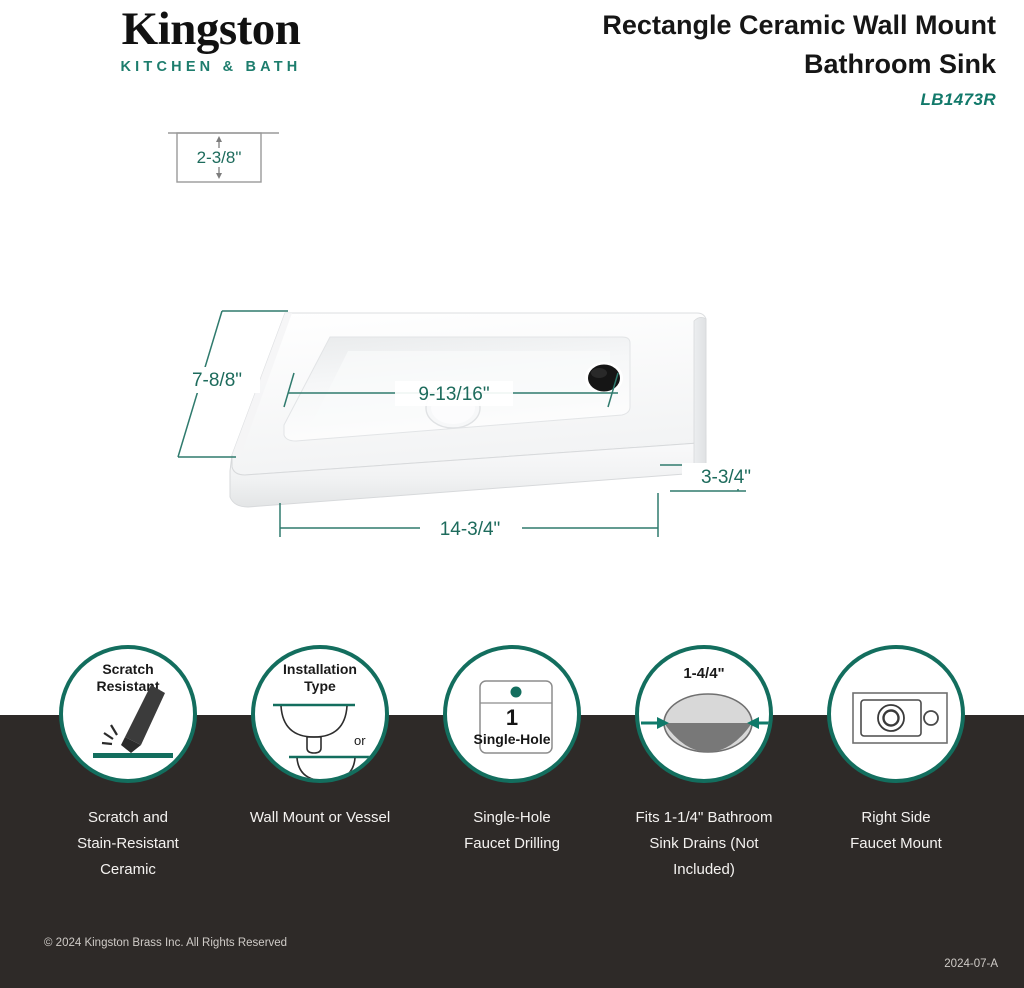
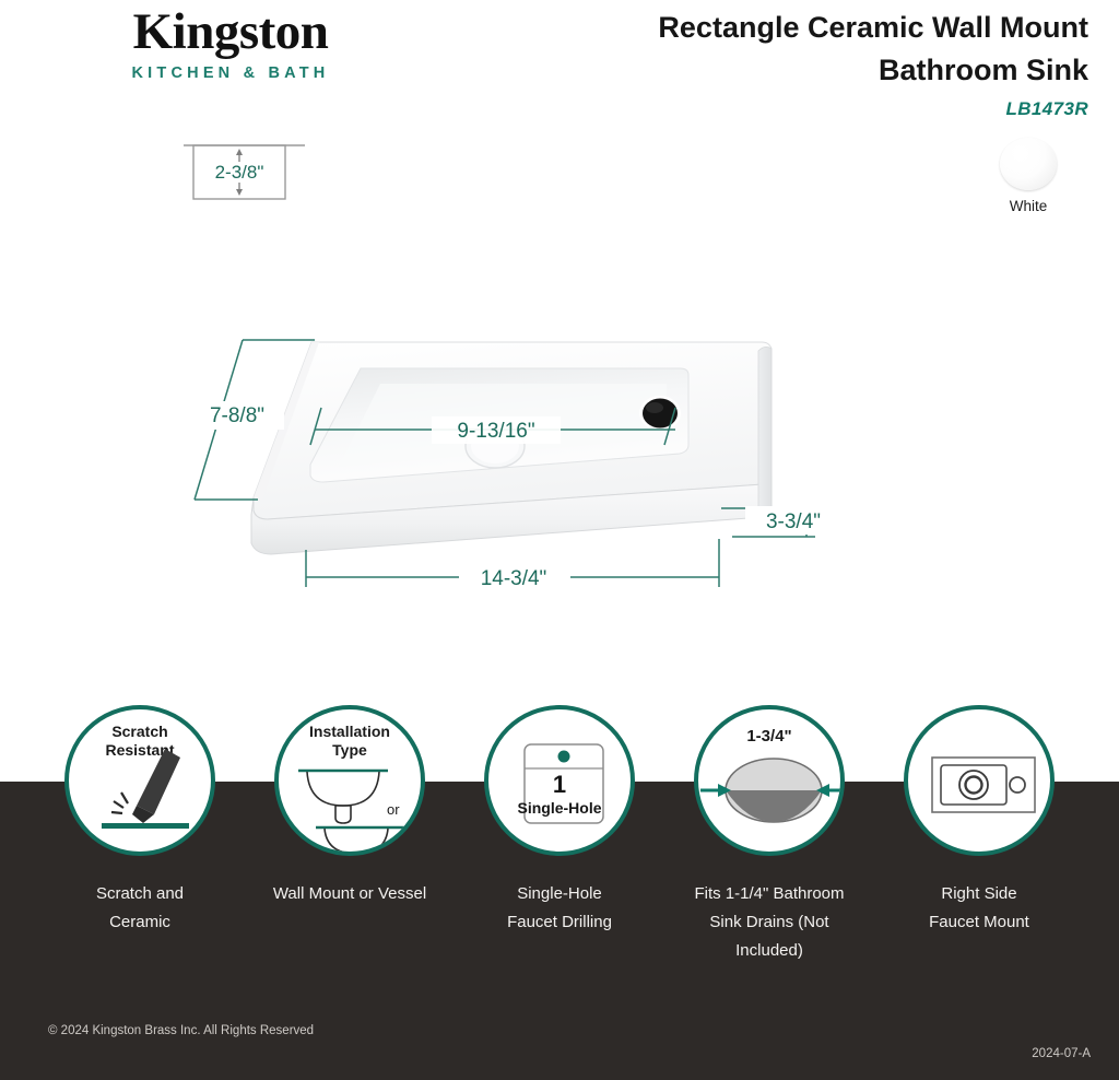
  Kingston
  KITCHEN & BATH
  Rectangle Ceramic Wall Mount
  Bathroom Sink
  LB1473R
+ White
  2-3/8"
  7-8/8"
  9-13/16"
  3-3/4"
  14-3/4"
  Scratch
  Resistat
  Scratch and
- Stain-Resistant
  Ceramic
  Installation
  Type
  or
  Wall Mount or Vessel
  1
  Single-Hole
  Single-Hole
  Faucet Drilling
- 1-4/4"
+ 1-3/4"
  Fits 1-1/4" Bathroom
  Sink Drains (Not
  Included)
  Right Side
  Faucet Mount
  © 2024 Kingston Brass Inc. All Rights Reserved
  2024-07-A
